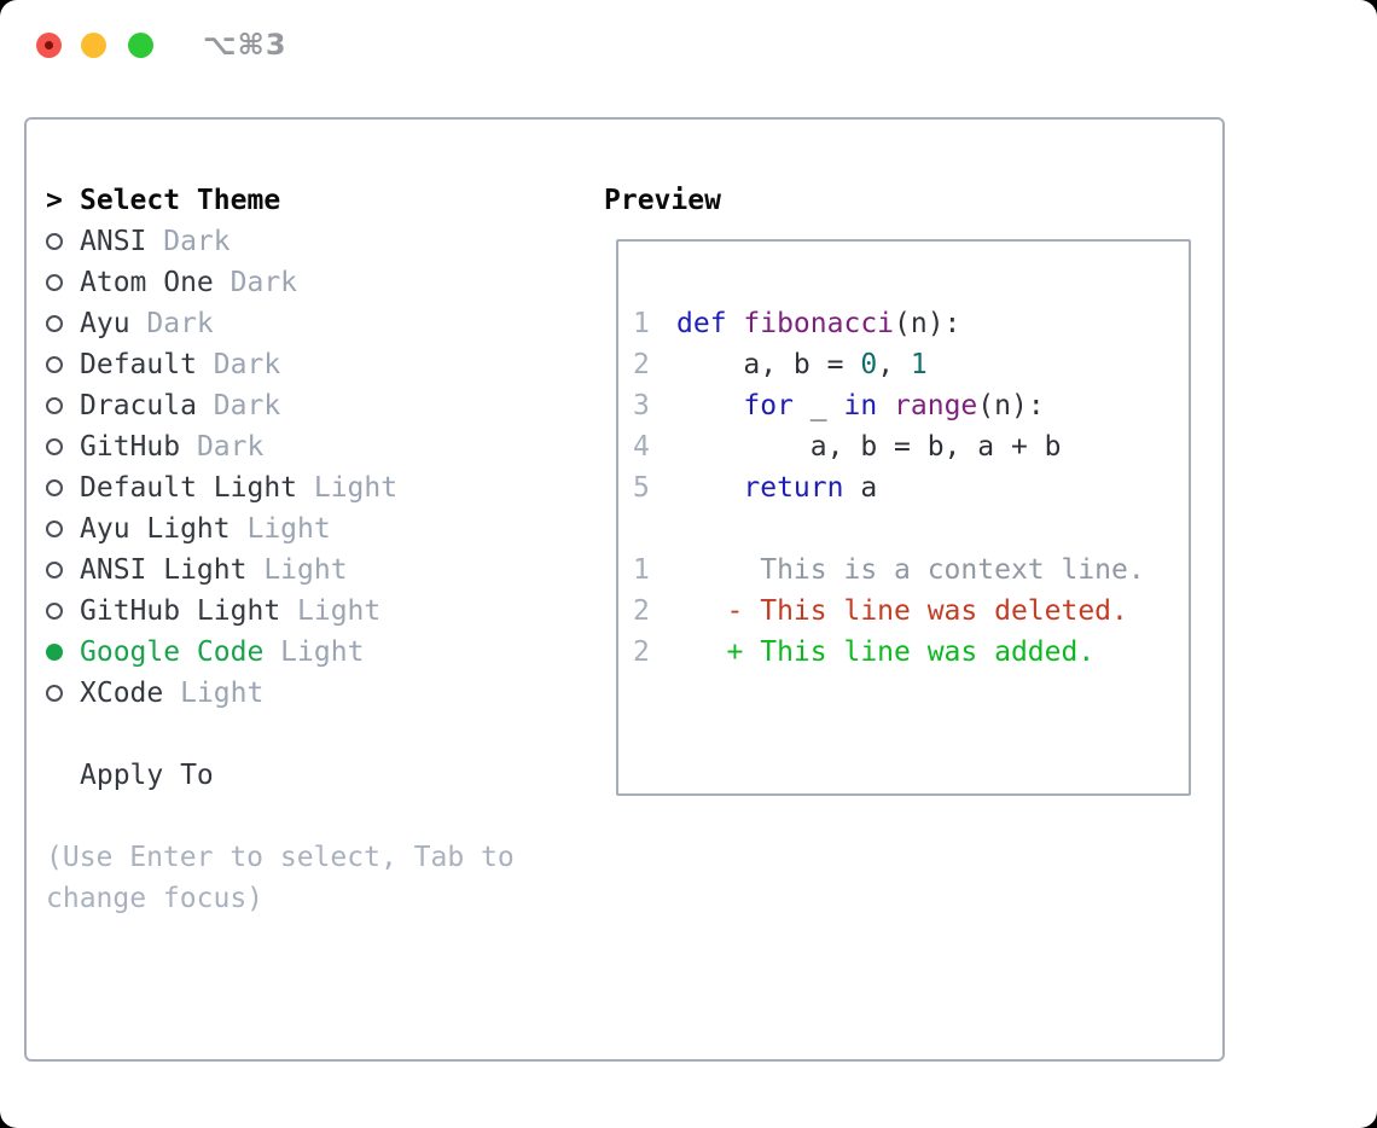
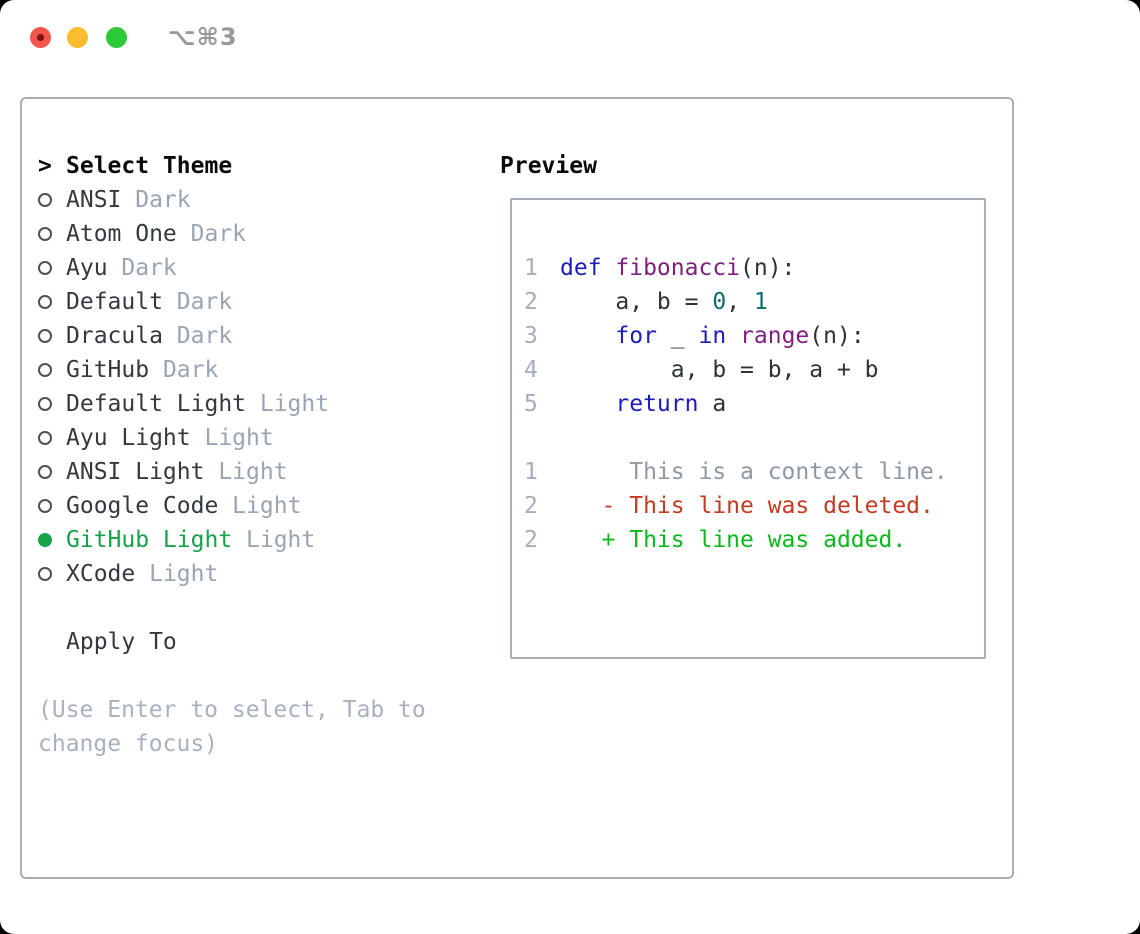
  ⌥⌘3
  >
  Select Theme
  ANSI
  Dark
  Atom One
  Dark
  Ayu
  Dark
  Default
  Dark
  Dracula
  Dark
  GitHub
  Dark
  Default Light
  Light
  Ayu Light
  Light
  ANSI Light
  Light
- GitHub Light
+ Google Code
  Light
- Google Code
+ GitHub Light
  Light
  XCode
  Light
  Apply To
  (Use Enter to select, Tab to
  change focus)
  Preview
  1
  def
  fibonacci
  (n):
  2
  a, b =
  0
  ,
  1
  3
  for
  _
  in
  range
  (n):
  4
  a, b = b, a + b
  5
  return
  a
  1
  This is a context line.
  2
  - This line was deleted.
  2
  + This line was added.
